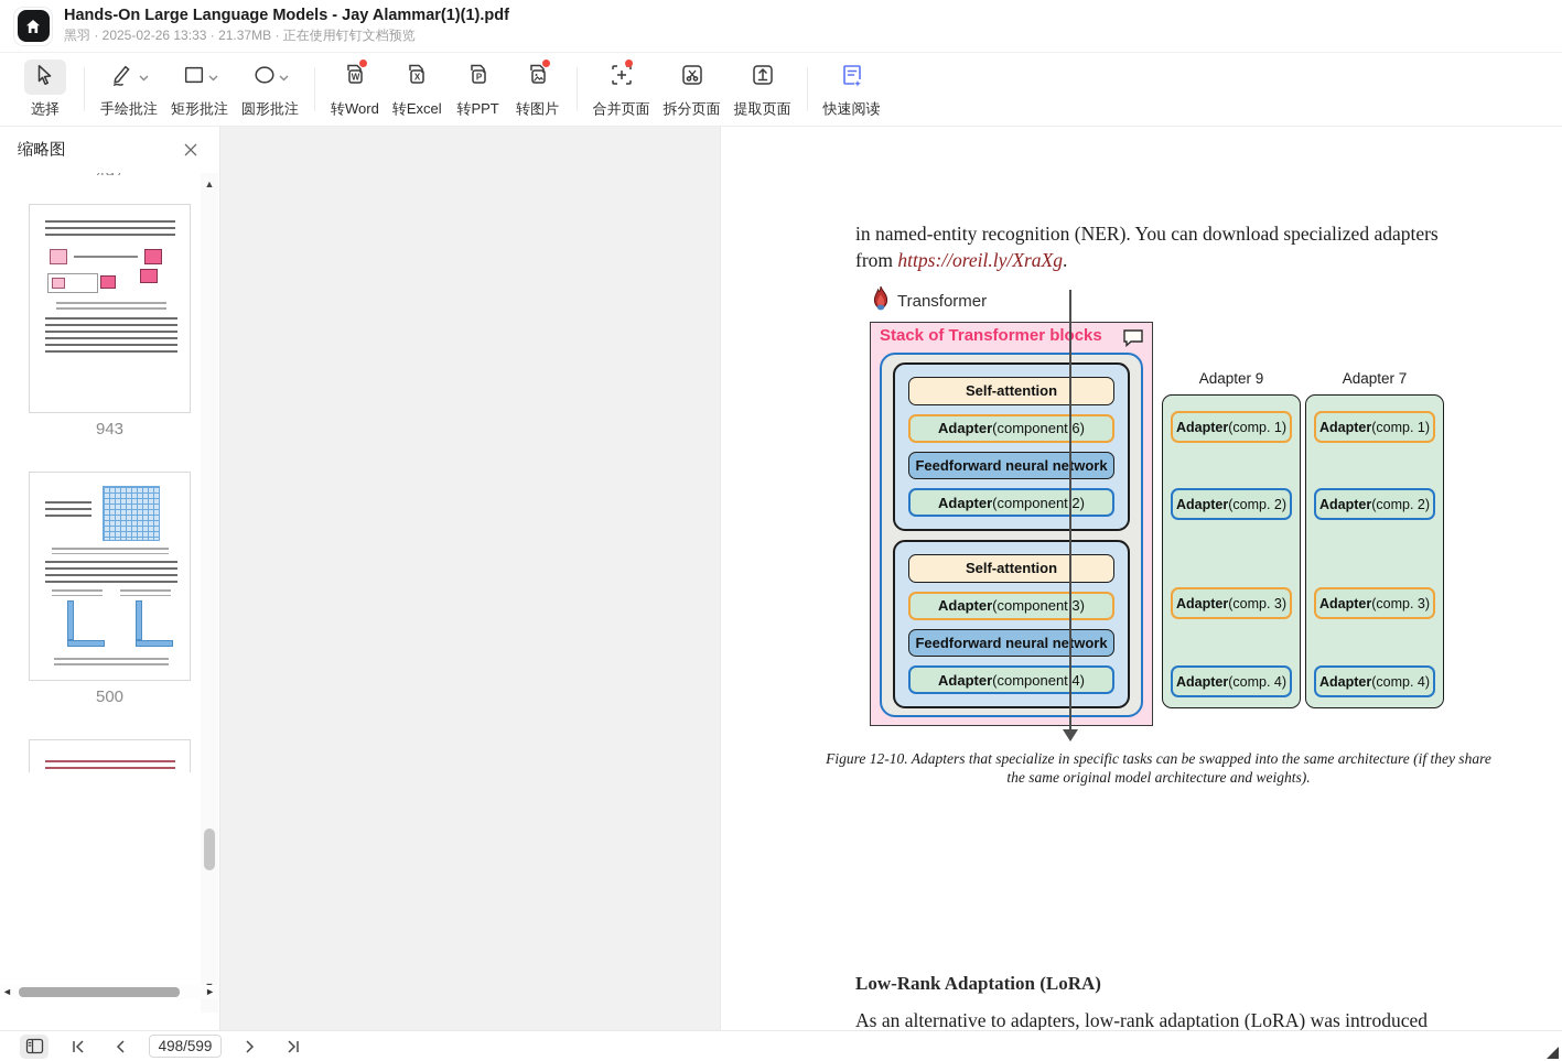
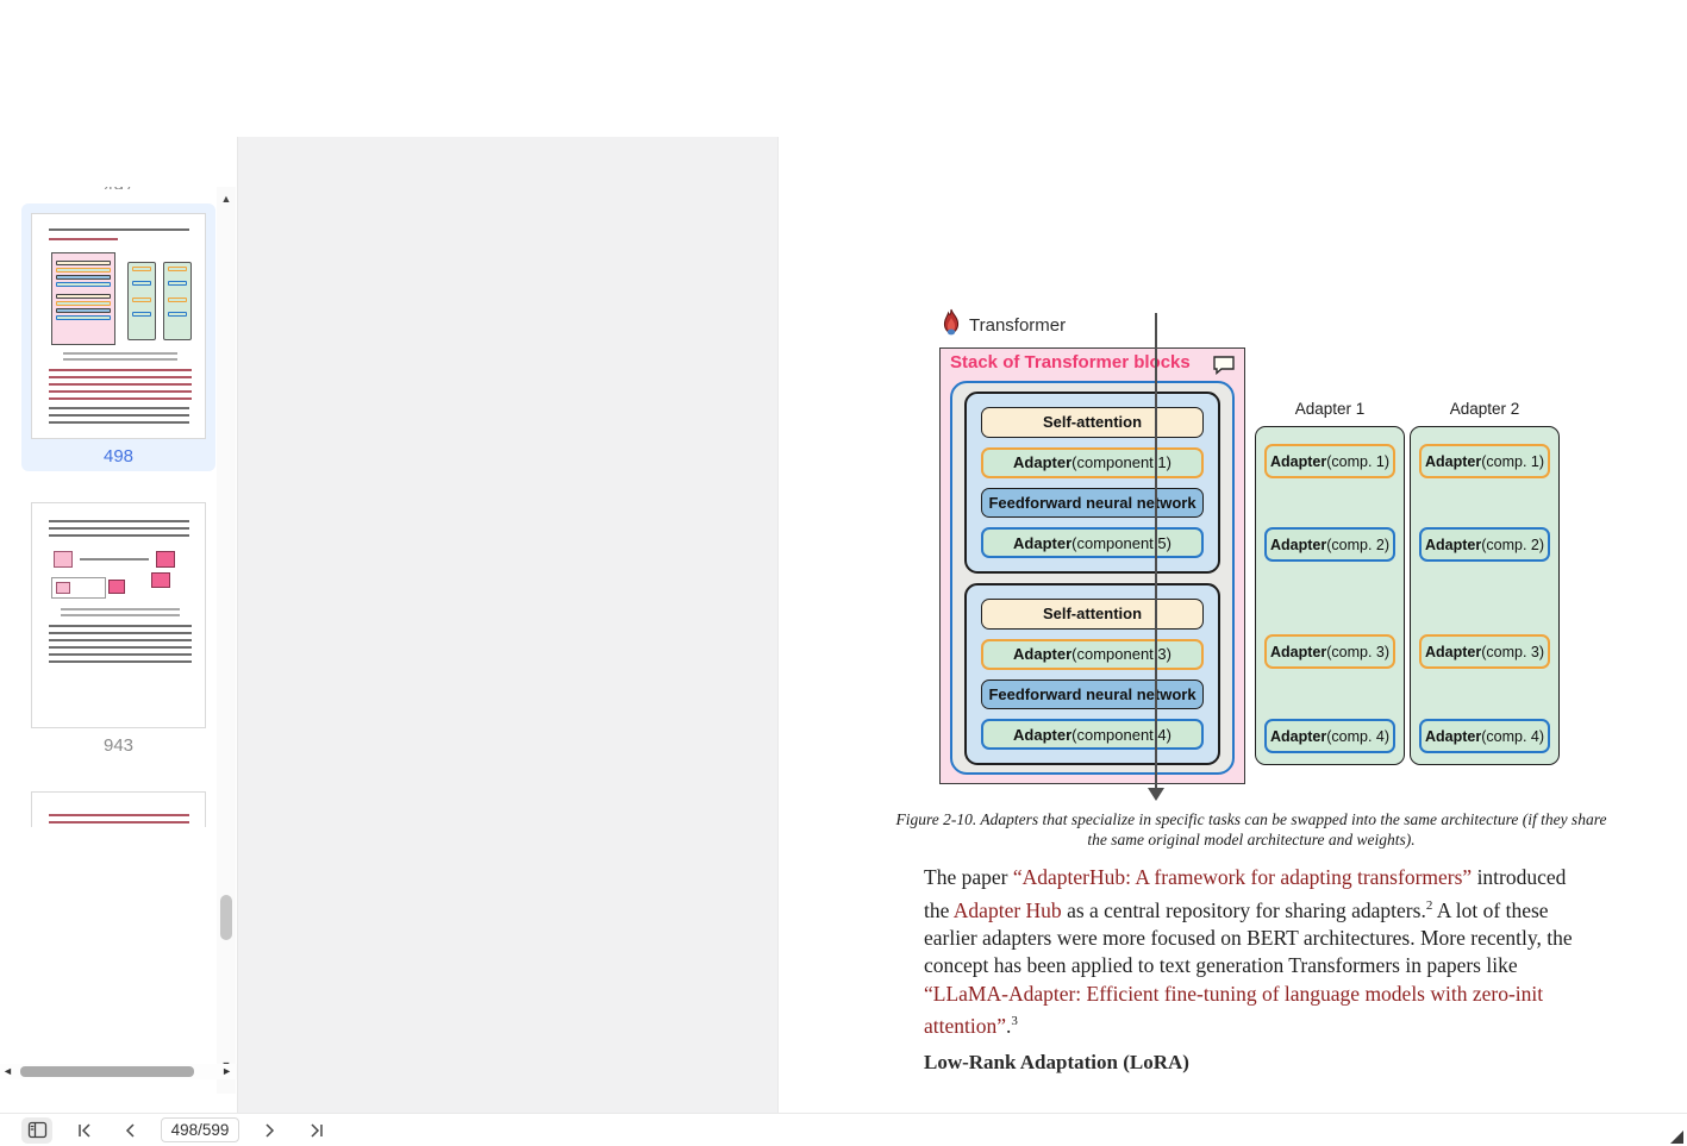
- Hands-On Large Language Models - Jay Alammar(1)(1).pdf
- 黑羽 · 2025-02-26 13:33 · 21.37MB · 正在使用钉钉文档预览
- 选择
- 手绘批注
- 矩形批注
- 圆形批注
- W
- 转Word
- X
- 转Excel
- P
- 转PPT
- 转图片
- 合并页面
- 拆分页面
- 提取页面
- 快速阅读
- 缩略图
  497
+ 498
  943
- 500
  ▲
  ◄
  ►
- in named-entity recognition (NER). You can download specialized adapters from https://oreil.ly/XraXg.
  Transformer
  Stack of Transformer blcks
  Self-attention
  Adapter
- (component 6)
+ (component 1)
  Feedforward neural network
  Adapter
- (component 2)
+ (component 5)
  Self-attention
  Adapter
  (component 3)
  Feedforward neural network
  Adapter
  (component 4)
- Adapter 9
+ Adapter 1
  Adapter
  (comp. 1)
  Adapter
  (comp. 2)
  Adapter
  (comp. 3)
  Adapter
  (comp. 4)
- Adapter 7
+ Adapter 2
  Adapter
  (comp. 1)
  Adapter
  (comp. 2)
  Adapter
  (comp. 3)
  Adapter
  (comp. 4)
- Figure 12-10. Adapters that specialize in specific tasks can be swapped into the same architecture (if they share the same original model architecture and weights).
+ Figure 2-10. Adapters that specialize in specific tasks can be swapped into the same architecture (if they share the same original model architecture and weights).
+ The paper “AdapterHub: A framework for adapting transformers” introduced the Adapter Hub as a central repository for sharing adapters.2 A lot of these earlier adapters were more focused on BERT architectures. More recently, the concept has been applied to text generation Transformers in papers like “LLaMA-Adapter: Efficient fine-tuning of language models with zero-init attention”.3
  Low-Rank Adaptation (LoRA)
- As an alternative to adapters, low-rank adaptation (LoRA) was introduced
  498/599
